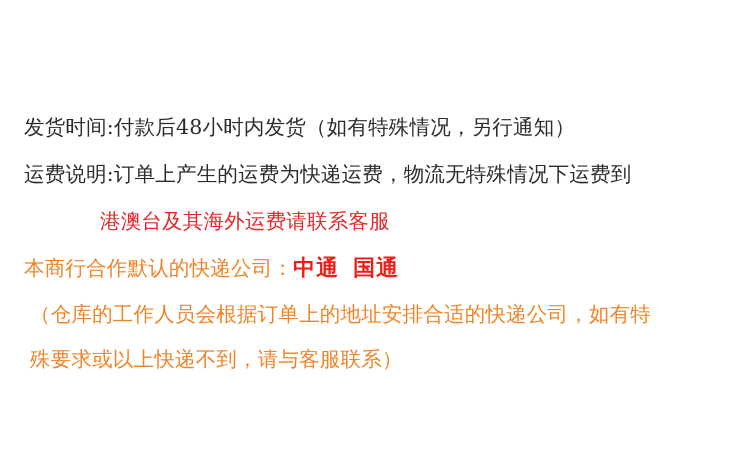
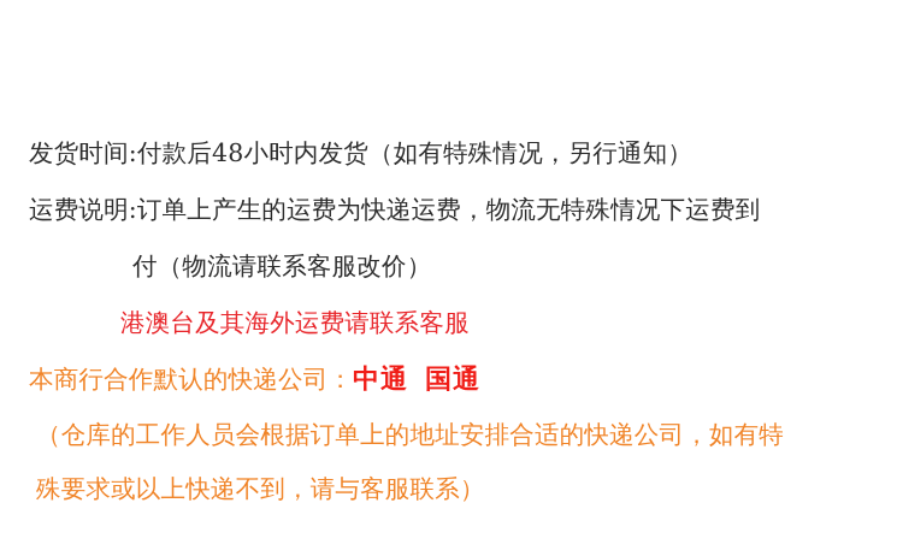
  发货时间:付款后48小时内发货（如有特殊情况，另行通知）
  运费说明:订单上产生的运费为快递运费，物流无特殊情况下运费到
+ 付（物流请联系客服改价）
  港澳台及其海外运费请联系客服
  本商行合作默认的快递公司：中通 国通
  （仓库的工作人员会根据订单上的地址安排合适的快递公司，如有特
  殊要求或以上快递不到，请与客服联系）
